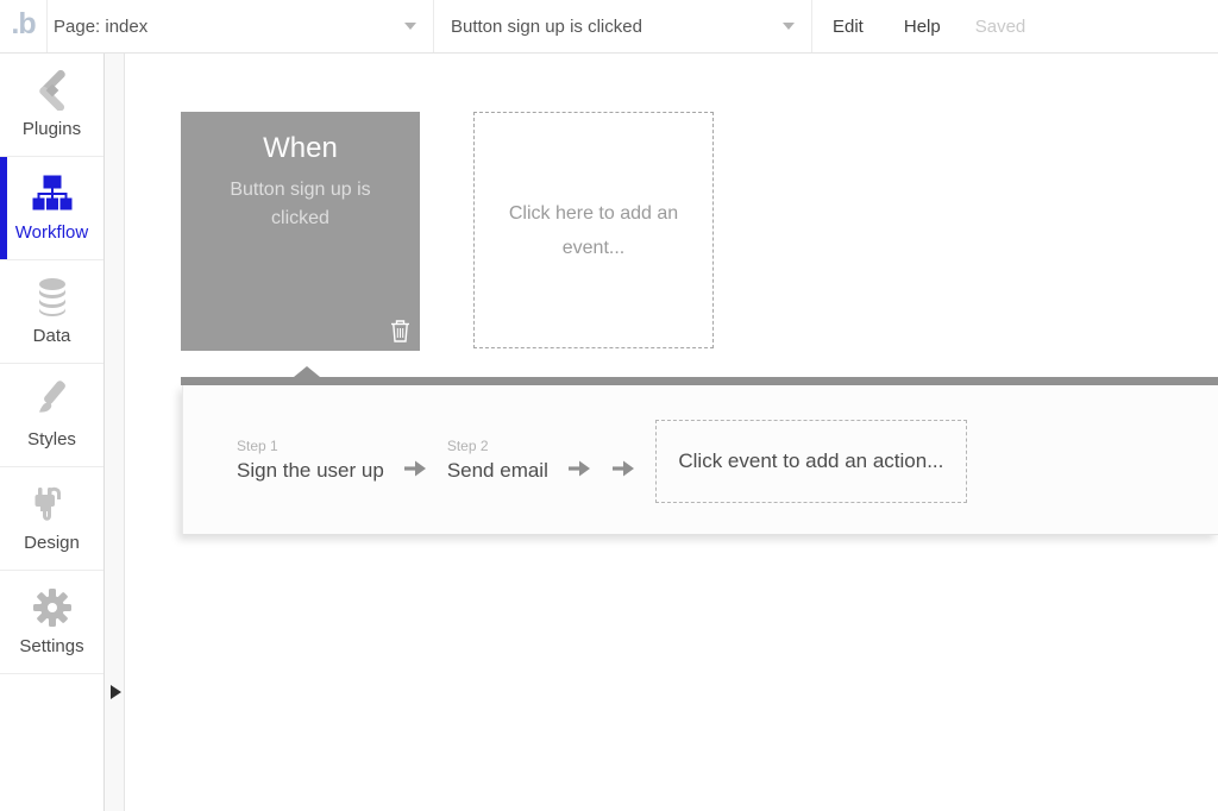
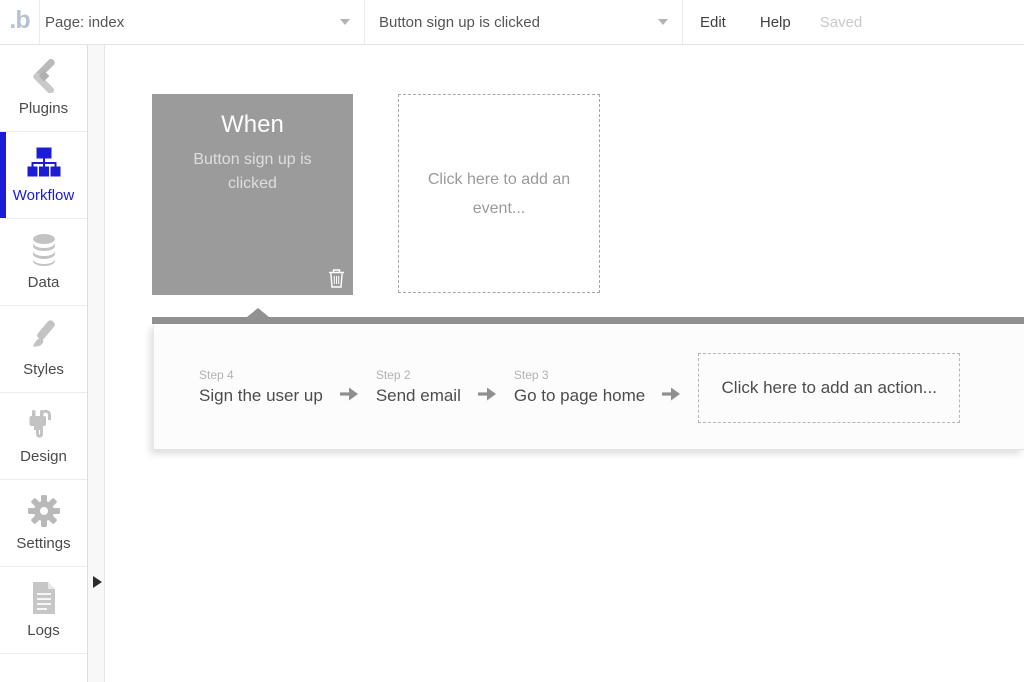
  .b
  Page: index
  Button sign up is clicked
  Edit
  Help
  Saved
  Plugins
  Workflow
  Data
  Styles
  Design
  Settings
+ Logs
  When
  Button sign up is clicked
  Click here to add an event...
- Step 1
+ Step 4
  Sign the user up
  Step 2
  Send email
+ Step 3
+ Go to page home
- Click event to add an action...
+ Click here to add an action...
